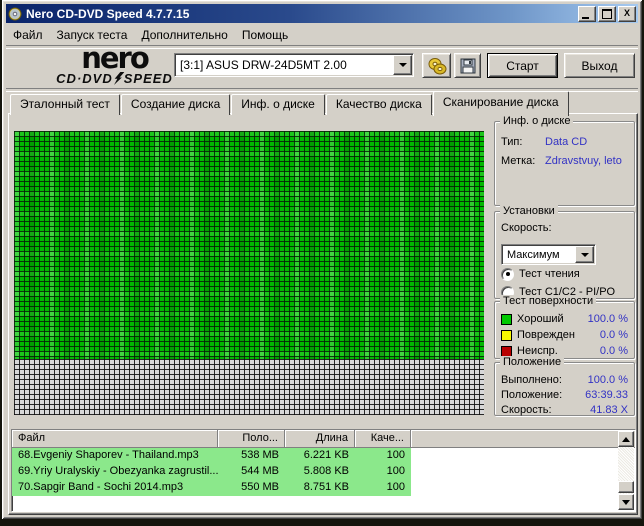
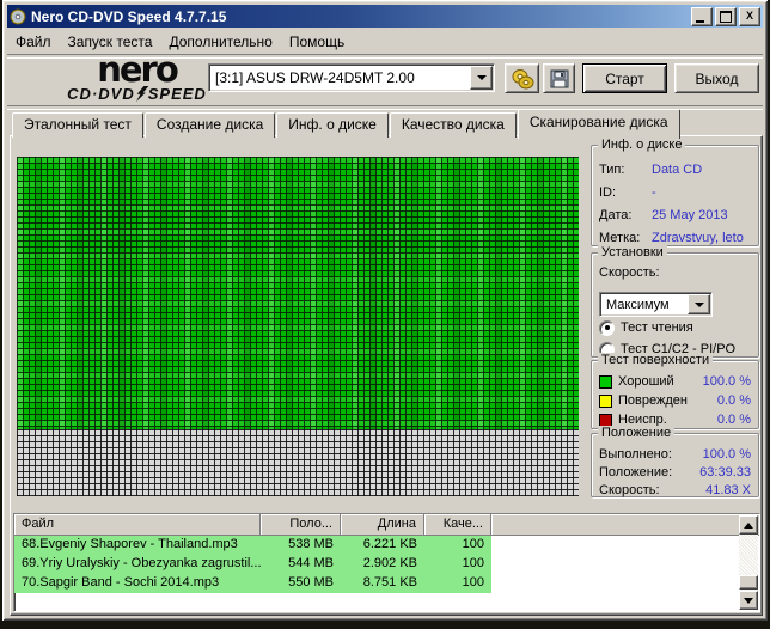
  Nero CD-DVD Speed 4.7.7.15
  X
  Файл
  Запуск теста
  Дополнительно
  Помощь
  nero
  CD·DVD
  SPEED
  [3:1] ASUS DRW-24D5MT 2.00
  Старт
  Выход
  Эталонный тест
  Создание диска
  Инф. о диске
  Качество диска
  Сканирование диска
  Инф. о диске
  Тип:
  Data CD
+ ID:
+ -
+ Дата:
+ 25 May 2013
  Метка:
  Zdravstvuy, leto
  Установки
  Скорость:
  Максимум
  Тест чтения
  Тест C1/C2 - PI/PO
  Тест поверхности
  Хороший
  100.0 %
  Поврежден
  0.0 %
  Неиспр.
  0.0 %
  Положение
  Выполнено:
  100.0 %
  Положение:
  63:39.33
  Скорость:
  41.83 X
  Файл
  Поло...
  Длина
  Каче...
  68.Evgeniy Shaporev - Thailand.mp3
  538 MB
  6.221 KB
  100
  69.Yriy Uralyskiy - Obezyanka zagrustil...
  544 MB
- 5.808 KB
+ 2.902 KB
  100
  70.Sapgir Band - Sochi 2014.mp3
  550 MB
  8.751 KB
  100
